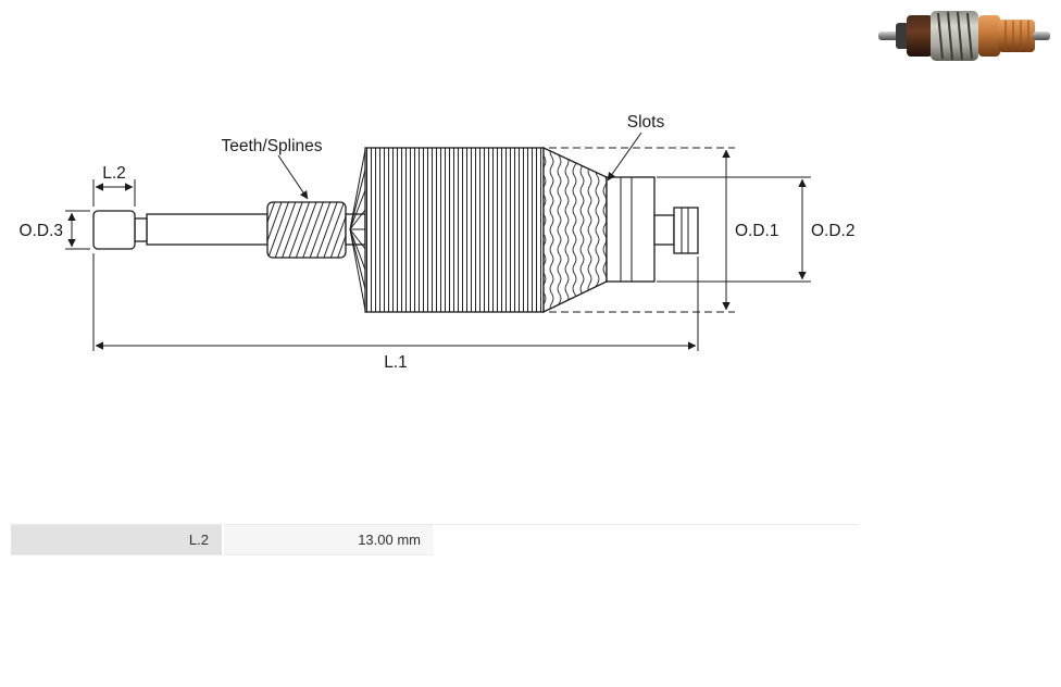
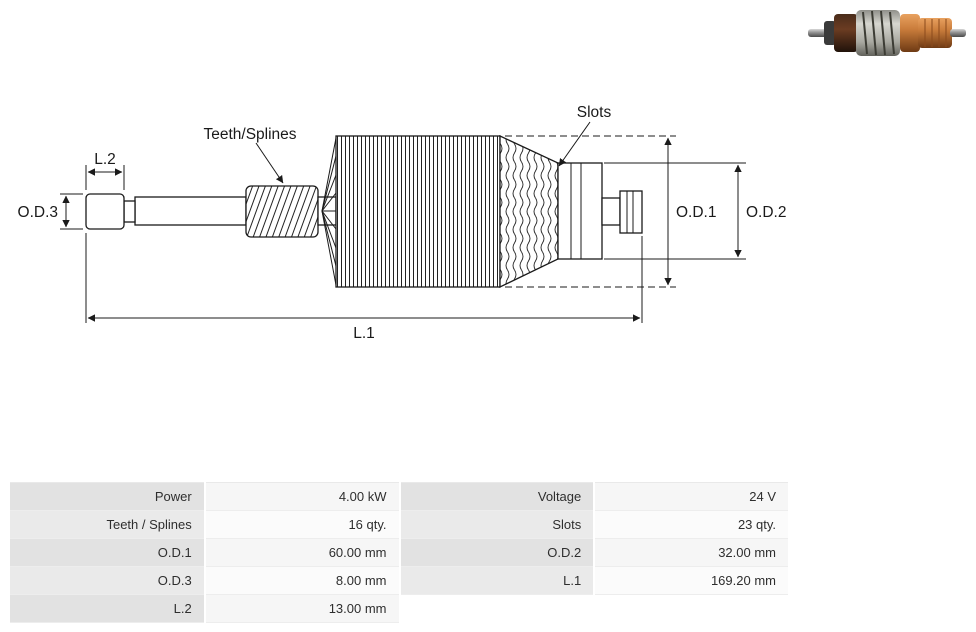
  L.2
  O.D.3
  Teeth/Splines
  Slots
  O.D.1
  O.D.2
  L.1
+ Power	4.00 kW	Voltage	24 V
+ Teeth / Splines	16 qty.	Slots	23 qty.
+ O.D.1	60.00 mm	O.D.2	32.00 mm
+ O.D.3	8.00 mm	L.1	169.20 mm
  L.2	13.00 mm
